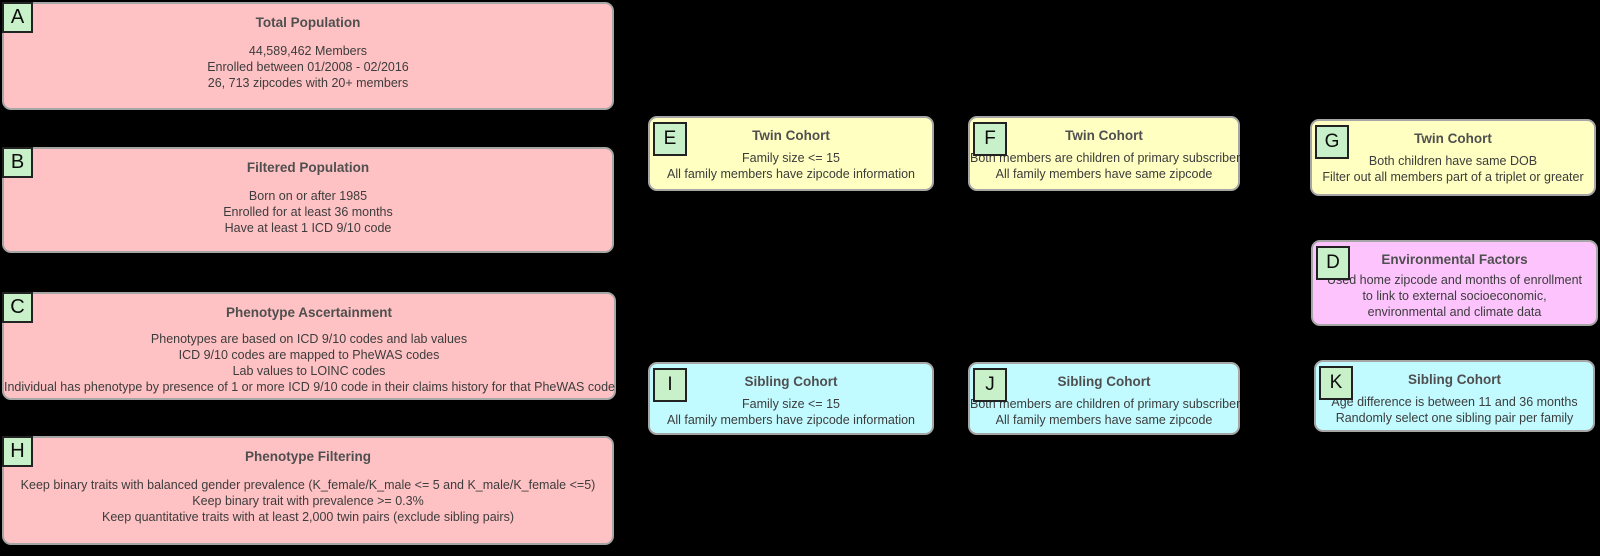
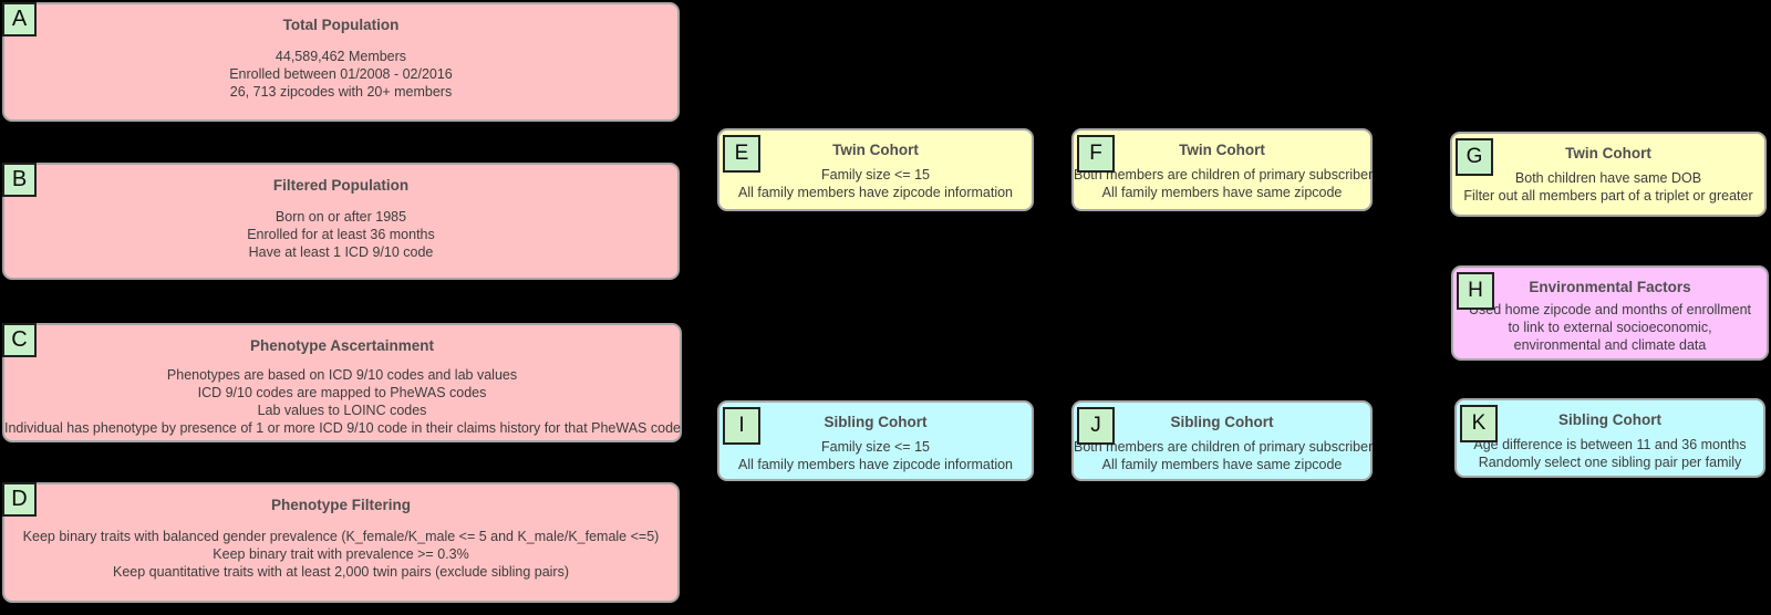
  A
  Total Population
  44,589,462 Members
  Enrolled between 01/2008 - 02/2016
  26, 713 zipcodes with 20+ members
  B
  Filtered Population
  Born on or after 1985
  Enrolled for at least 36 months
  Have at least 1 ICD 9/10 code
  C
  Phenotype Ascertainment
  Phenotypes are based on ICD 9/10 codes and lab values
  ICD 9/10 codes are mapped to PheWAS codes
  Lab values to LOINC codes
  Individual has phenotype by presence of 1 or more ICD 9/10 code in their claims history for that PheWAS code
- H
+ D
  Phenotype Filtering
  Keep binary traits with balanced gender prevalence (K_female/K_male <= 5 and K_male/K_female <=5)
  Keep binary trait with prevalence >= 0.3%
  Keep quantitative traits with at least 2,000 twin pairs (exclude sibling pairs)
  E
  Twin Cohort
  Family size <= 15
  All family members have zipcode information
  F
  Twin Cohort
  Both members are children of primary subscriber
  All family members have same zipcode
  G
  Twin Cohort
  Both children have same DOB
  Filter out all members part of a triplet or greater
- D
+ H
  Environmental Factors
  Used home zipcode and months of enrollment to link to external socioeconomic, environmental and climate data
  I
  Sibling Cohort
  Family size <= 15
  All family members have zipcode information
  J
  Sibling Cohort
  Both members are children of primary subscriber
  All family members have same zipcode
  K
  Sibling Cohort
  Age difference is between 11 and 36 months
  Randomly select one sibling pair per family
